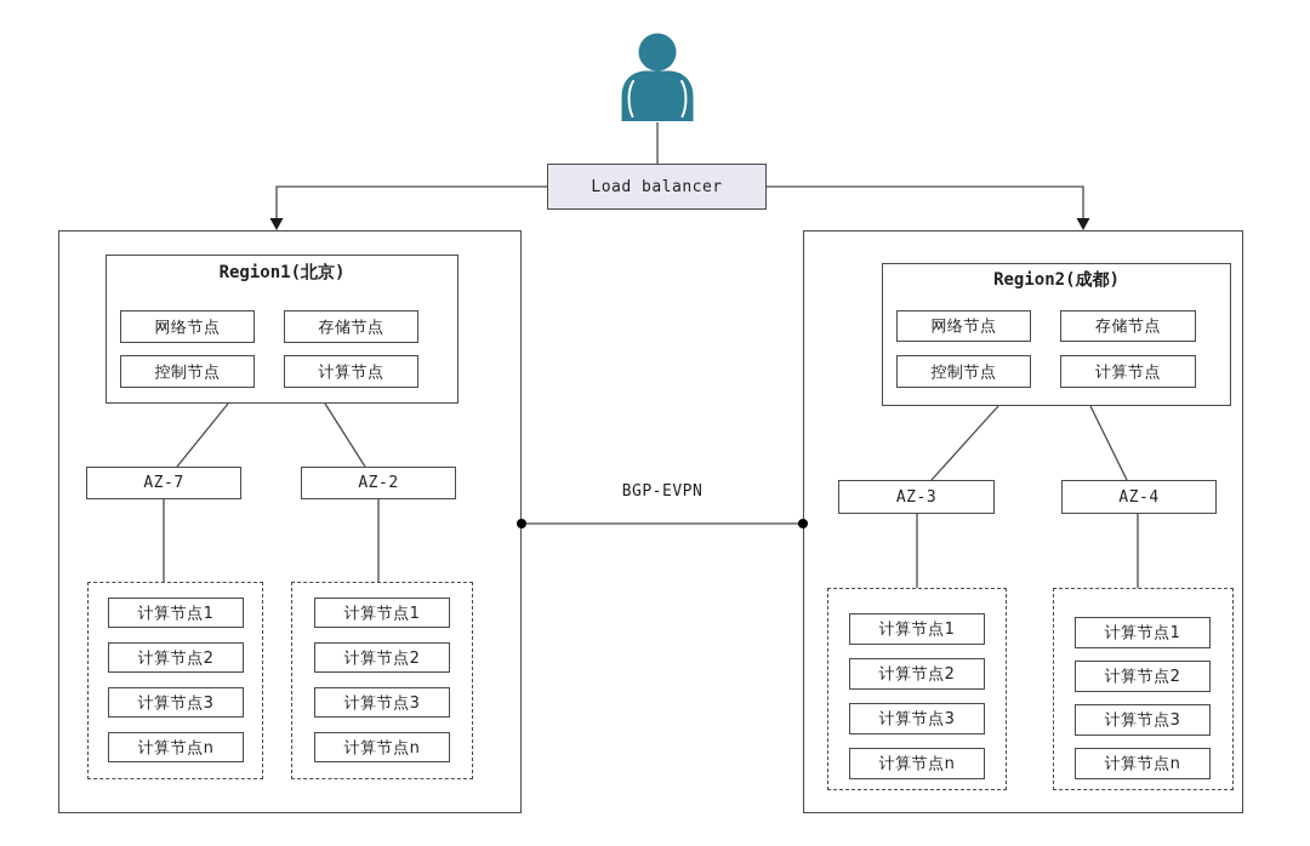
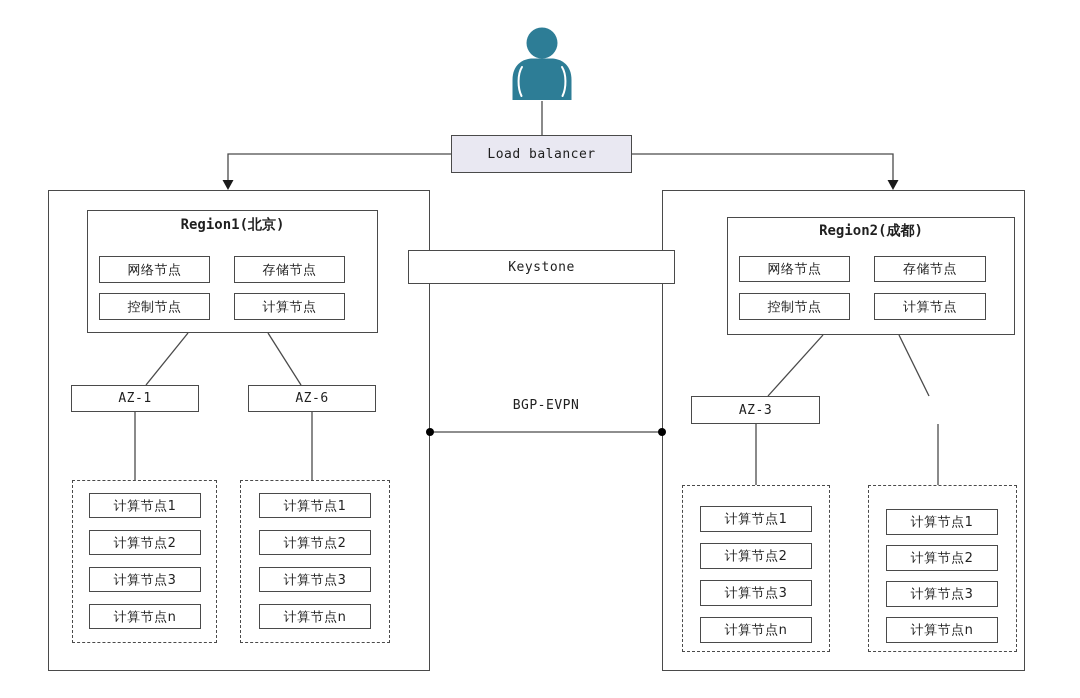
  Load balancer
+ Keystone
  BGP-EVPN
  Region1(北京)
  网络节点
  存储节点
  控制节点
  计算节点
- AZ-7
+ AZ-1
- AZ-2
+ AZ-6
  计算节点1
  计算节点2
  计算节点3
  计算节点n
  计算节点1
  计算节点2
  计算节点3
  计算节点n
  Region2(成都)
  网络节点
  存储节点
  控制节点
  计算节点
  AZ-3
- AZ-4
  计算节点1
  计算节点2
  计算节点3
  计算节点n
  计算节点1
  计算节点2
  计算节点3
  计算节点n
